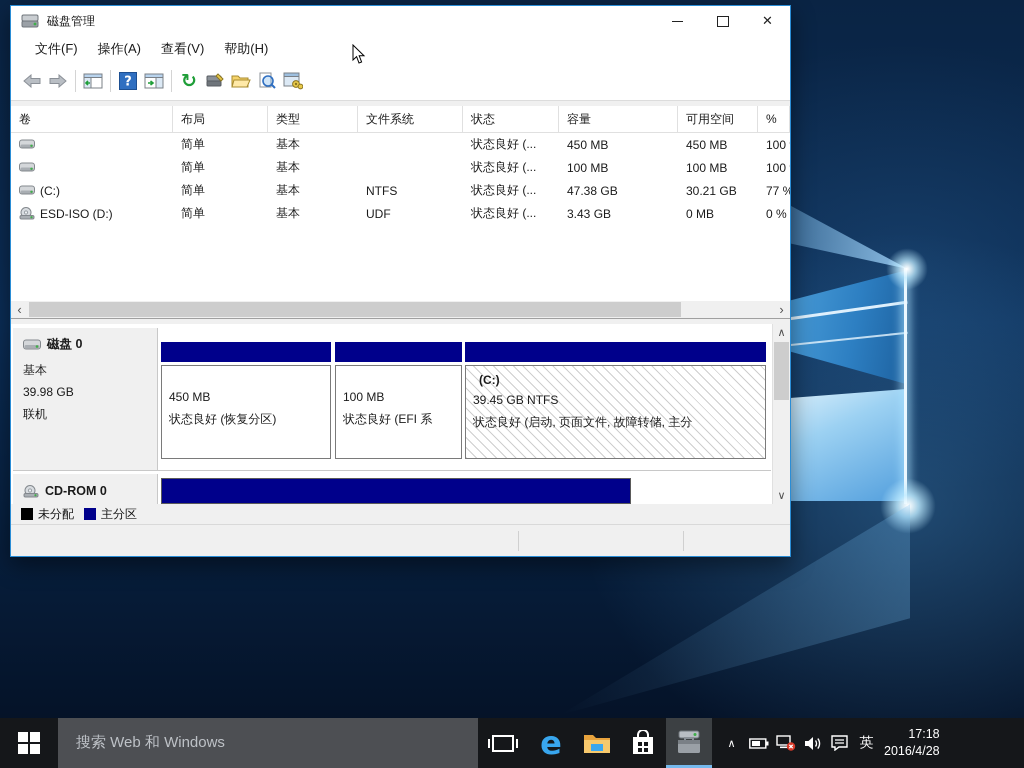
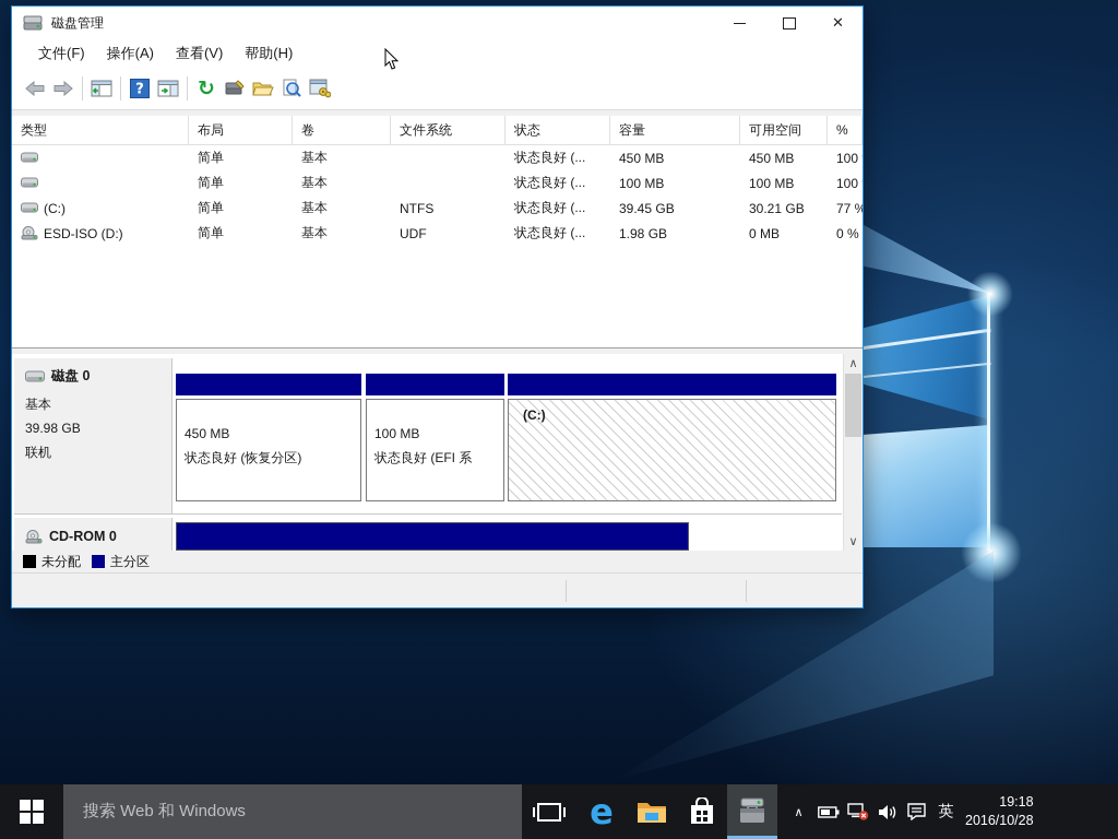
  磁盘管理
  ✕
  文件(F)
  操作(A)
  查看(V)
  帮助(H)
  ?
  ↻
- 卷
+ 类型
  布局
- 类型
+ 卷
  文件系统
  状态
  容量
  可用空间
  %
  简单
  基本
  状态良好 (...
  450 MB
  450 MB
  100
  简单
  基本
  状态良好 (...
  100 MB
  100 MB
  100
  (C:)
  简单
  基本
  NTFS
  状态良好 (...
- 47.38 GB
+ 39.45 GB
  30.21 GB
  77 %
  ESD-ISO (D:)
  简单
  基本
  UDF
  状态良好 (...
- 3.43 GB
+ 1.98 GB
  0 MB
  0 %
- ‹
- ›
  磁盘 0
  基本
  39.98 GB
  联机
  450 MB
  状态良好 (恢复分区)
  100 MB
  状态良好 (EFI 系
  (C:)
- 39.45 GB NTFS
- 状态良好 (启动, 页面文件, 故障转储, 主分
  CD-ROM 0
  ∧
  ∨
  未分配
  主分区
  搜索 Web 和 Windows
  e
  ∧
  英
- 17:18
+ 19:18
- 2016/4/28
+ 2016/10/28
